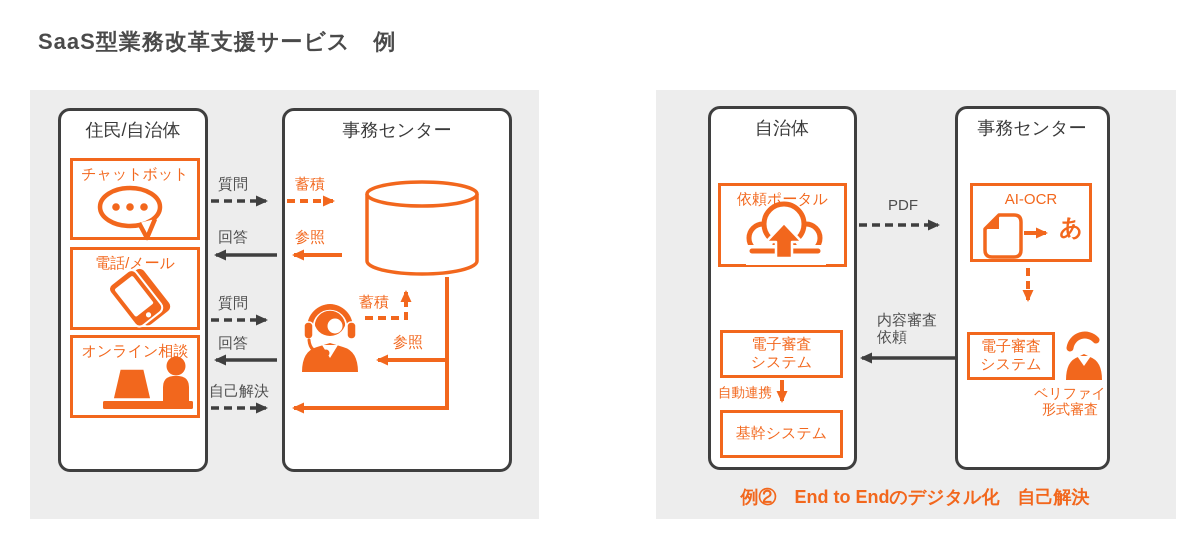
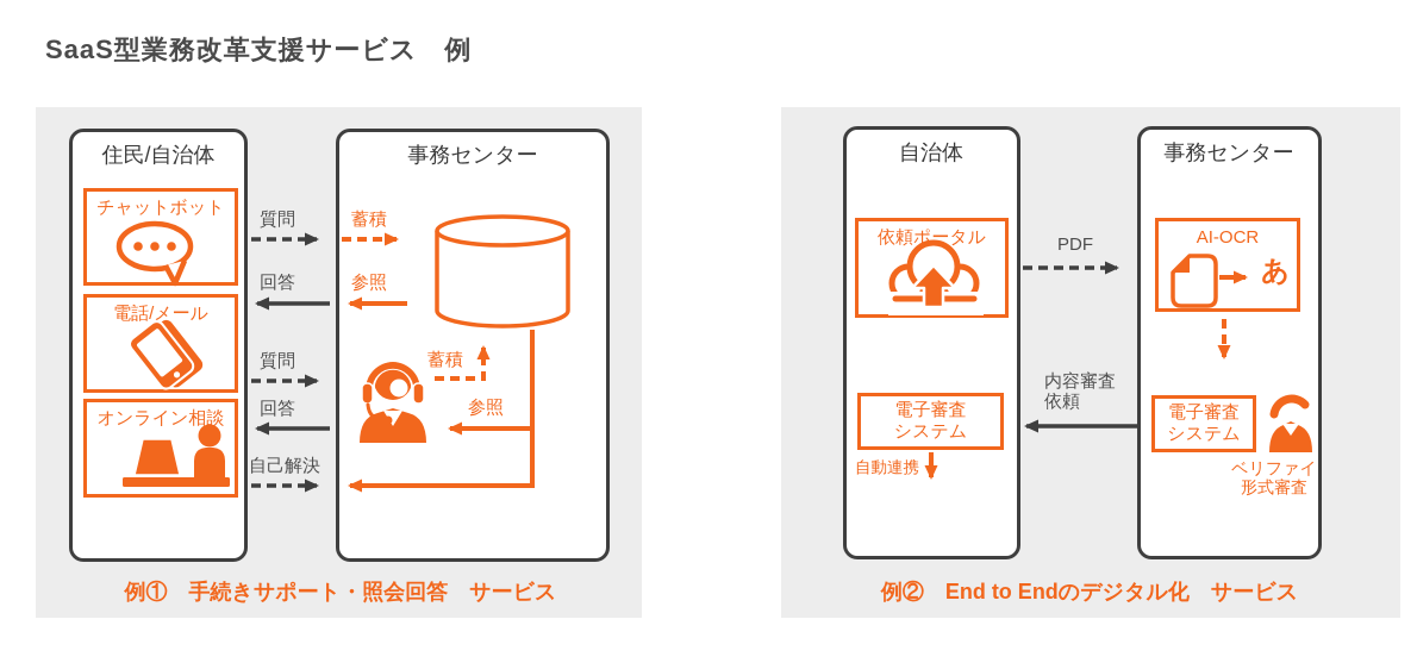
  SaaS型業務改革支援サービス 例
  住民/自治体
  事務センター
  自治体
  事務センター
  チャットボット
  電話/メール
  オンライン相談
  依頼ポータル
  AI-OCR
  電子審査
  システム
- 基幹システム
  電子審査
  システム
  質問
  蓄積
  回答
  参照
  質問
  回答
  自己解決
  蓄積
  参照
  PDF
  内容審査
  依頼
  自動連携
  ベリファイ
  形式審査
  あ
+ 例① 手続きサポート・照会回答 サービス
- 例② End to Endのデジタル化 自己解決
+ 例② End to Endのデジタル化 サービス
